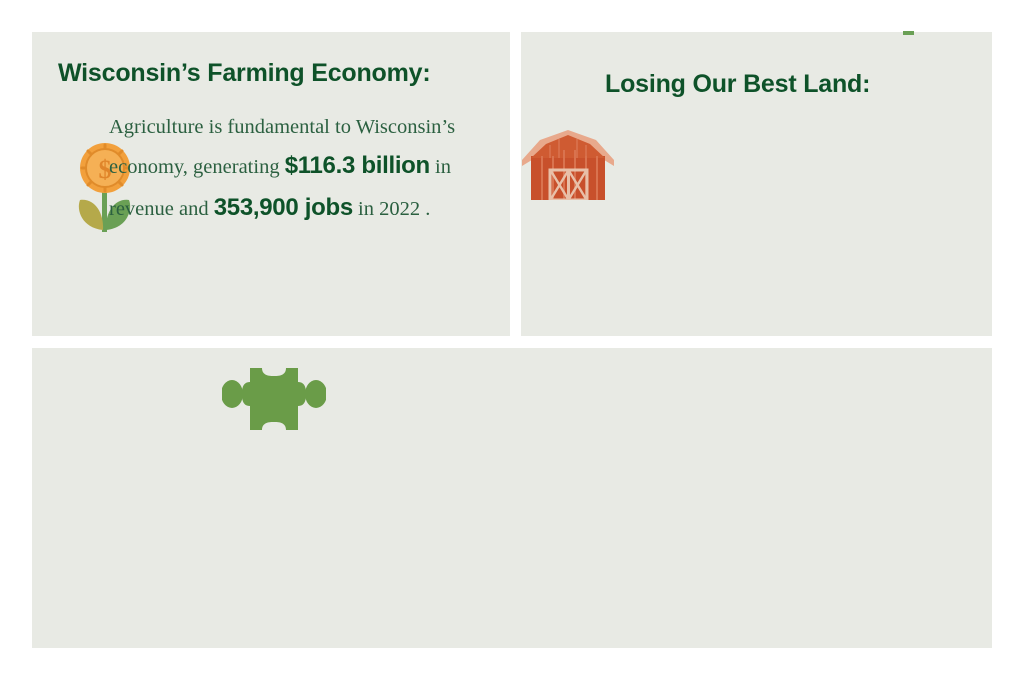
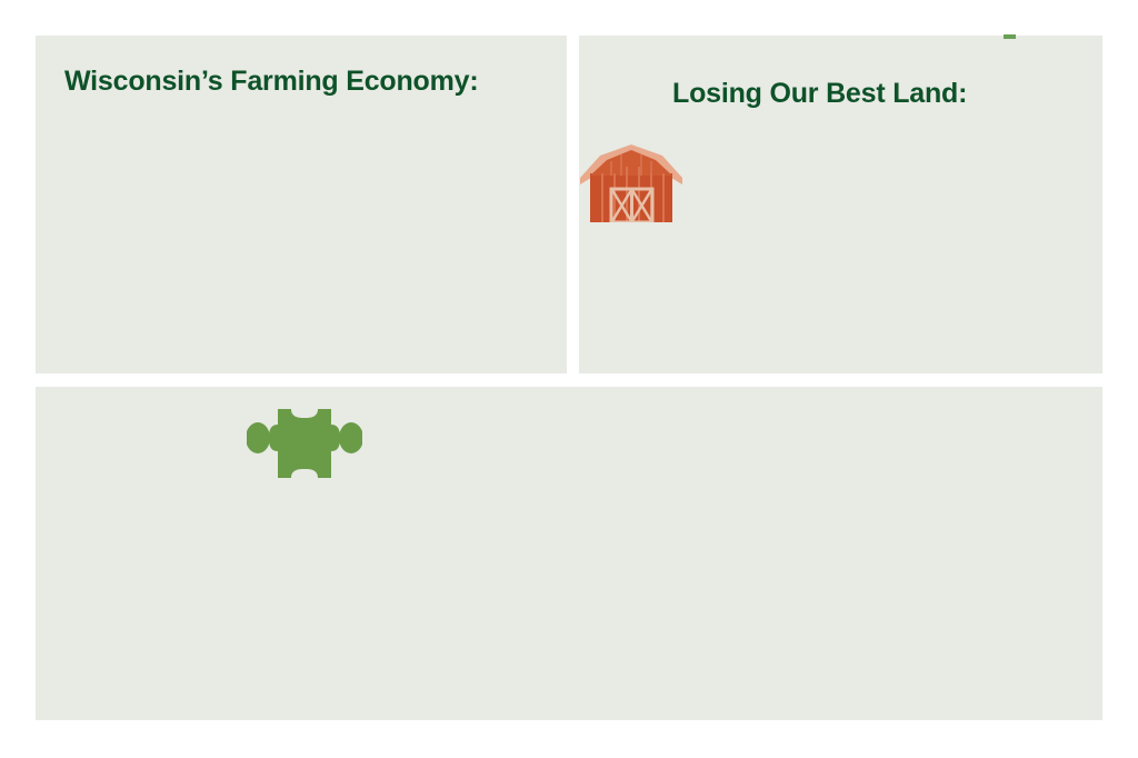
  Wisconsin’s Farming Economy:
- $
- Agriculture is fundamental to Wisconsin’s economy, generating $116.3 billion in revenue and 353,900 jobs in 2022 .
  Losing Our Best Land:
